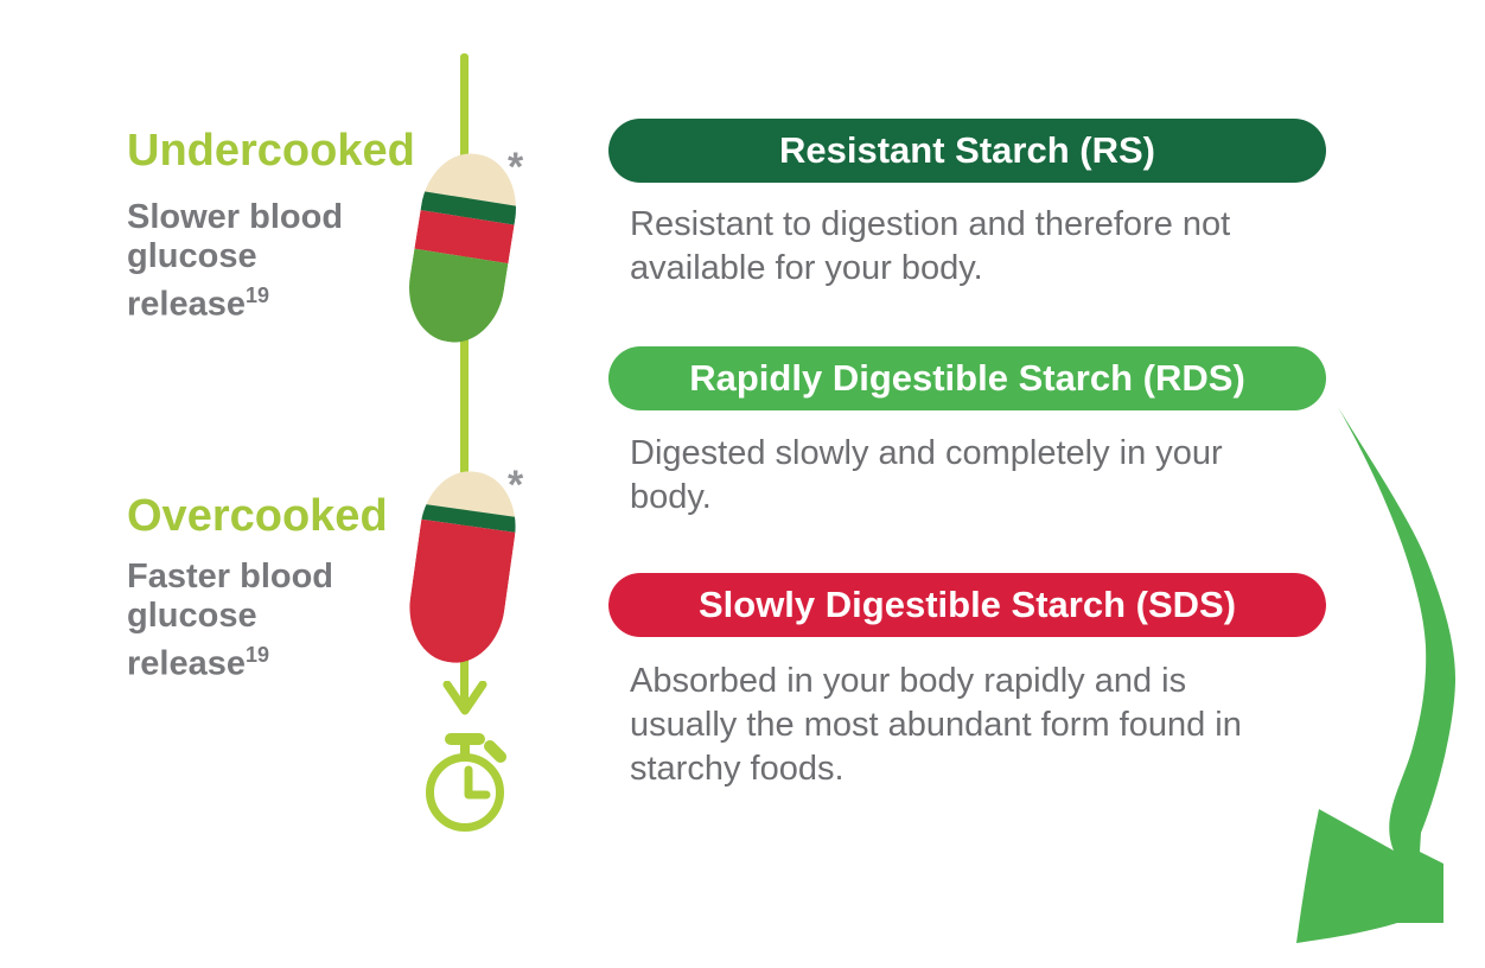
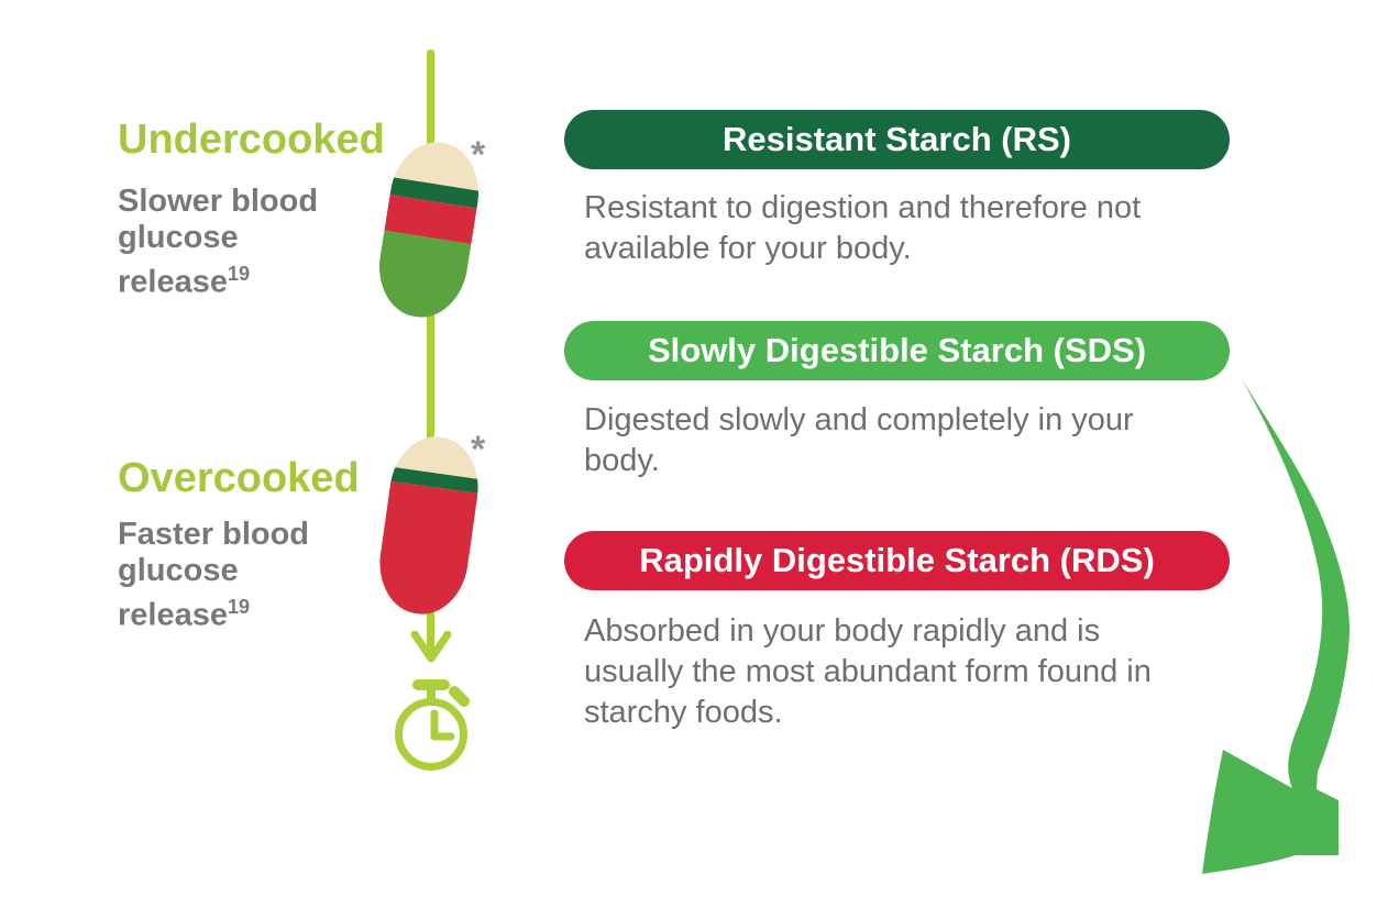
  *
  *
  Undercooked
  Slower blood
  glucose
  release19
  Overcooked
  Faster blood
  glucose
  release19
  Resistant Starch (RS)
  Resistant to digestion and therefore not
  available for your body.
- Rapidly Digestible Starch (RDS)
+ Slowly Digestible Starch (SDS)
  Digested slowly and completely in your
  body.
- Slowly Digestible Starch (SDS)
+ Rapidly Digestible Starch (RDS)
  Absorbed in your body rapidly and is
  usually the most abundant form found in
  starchy foods.
